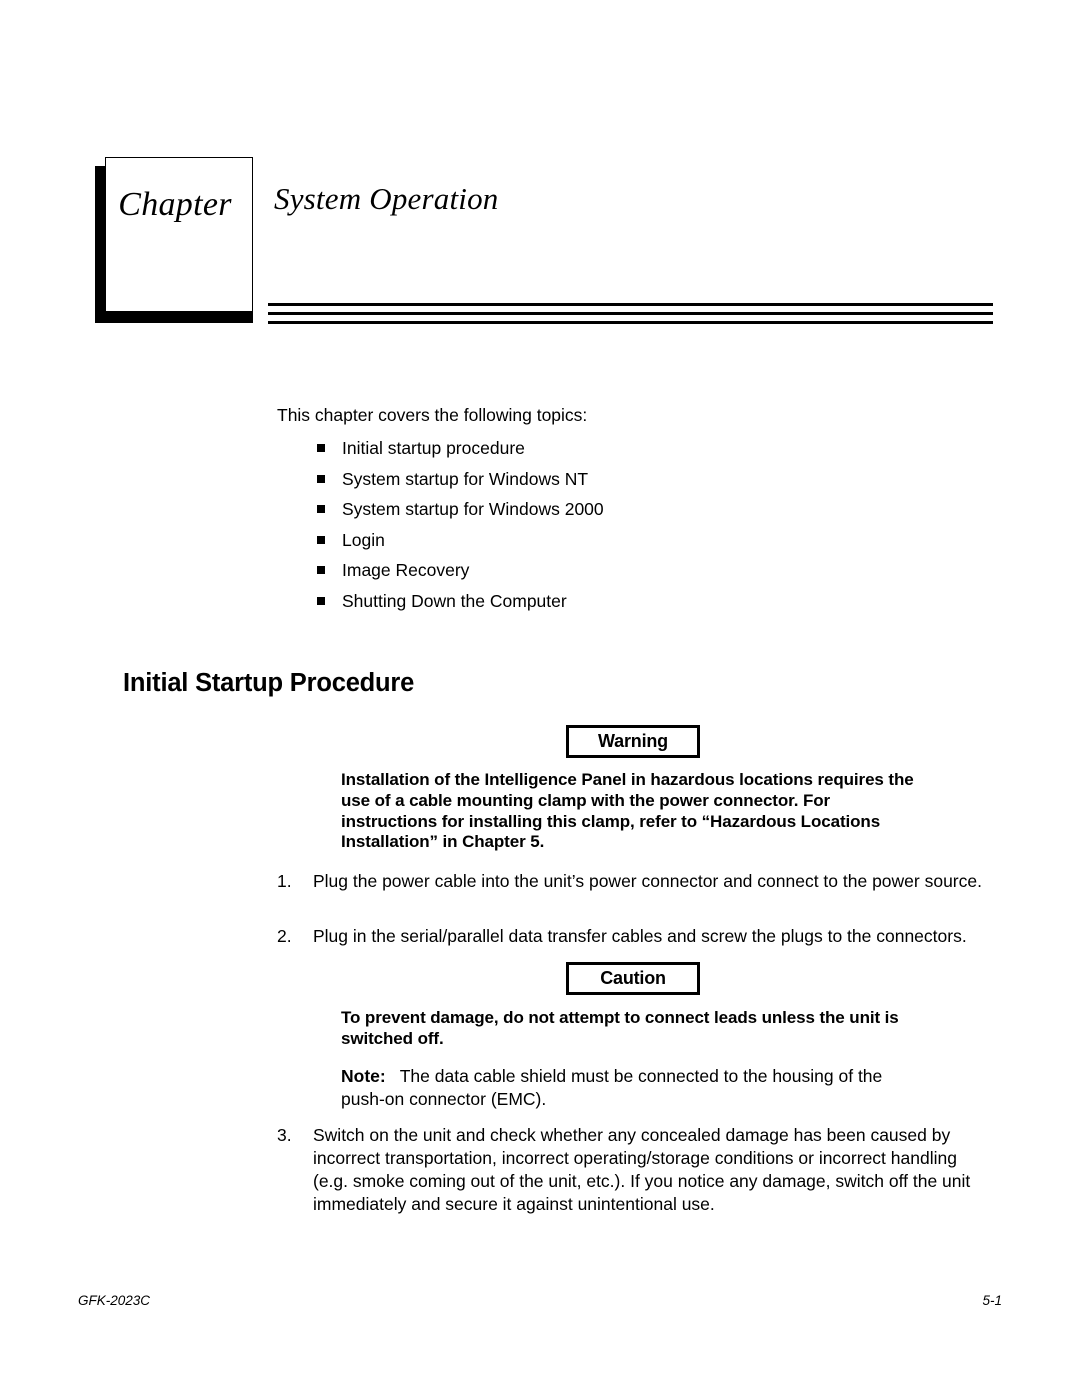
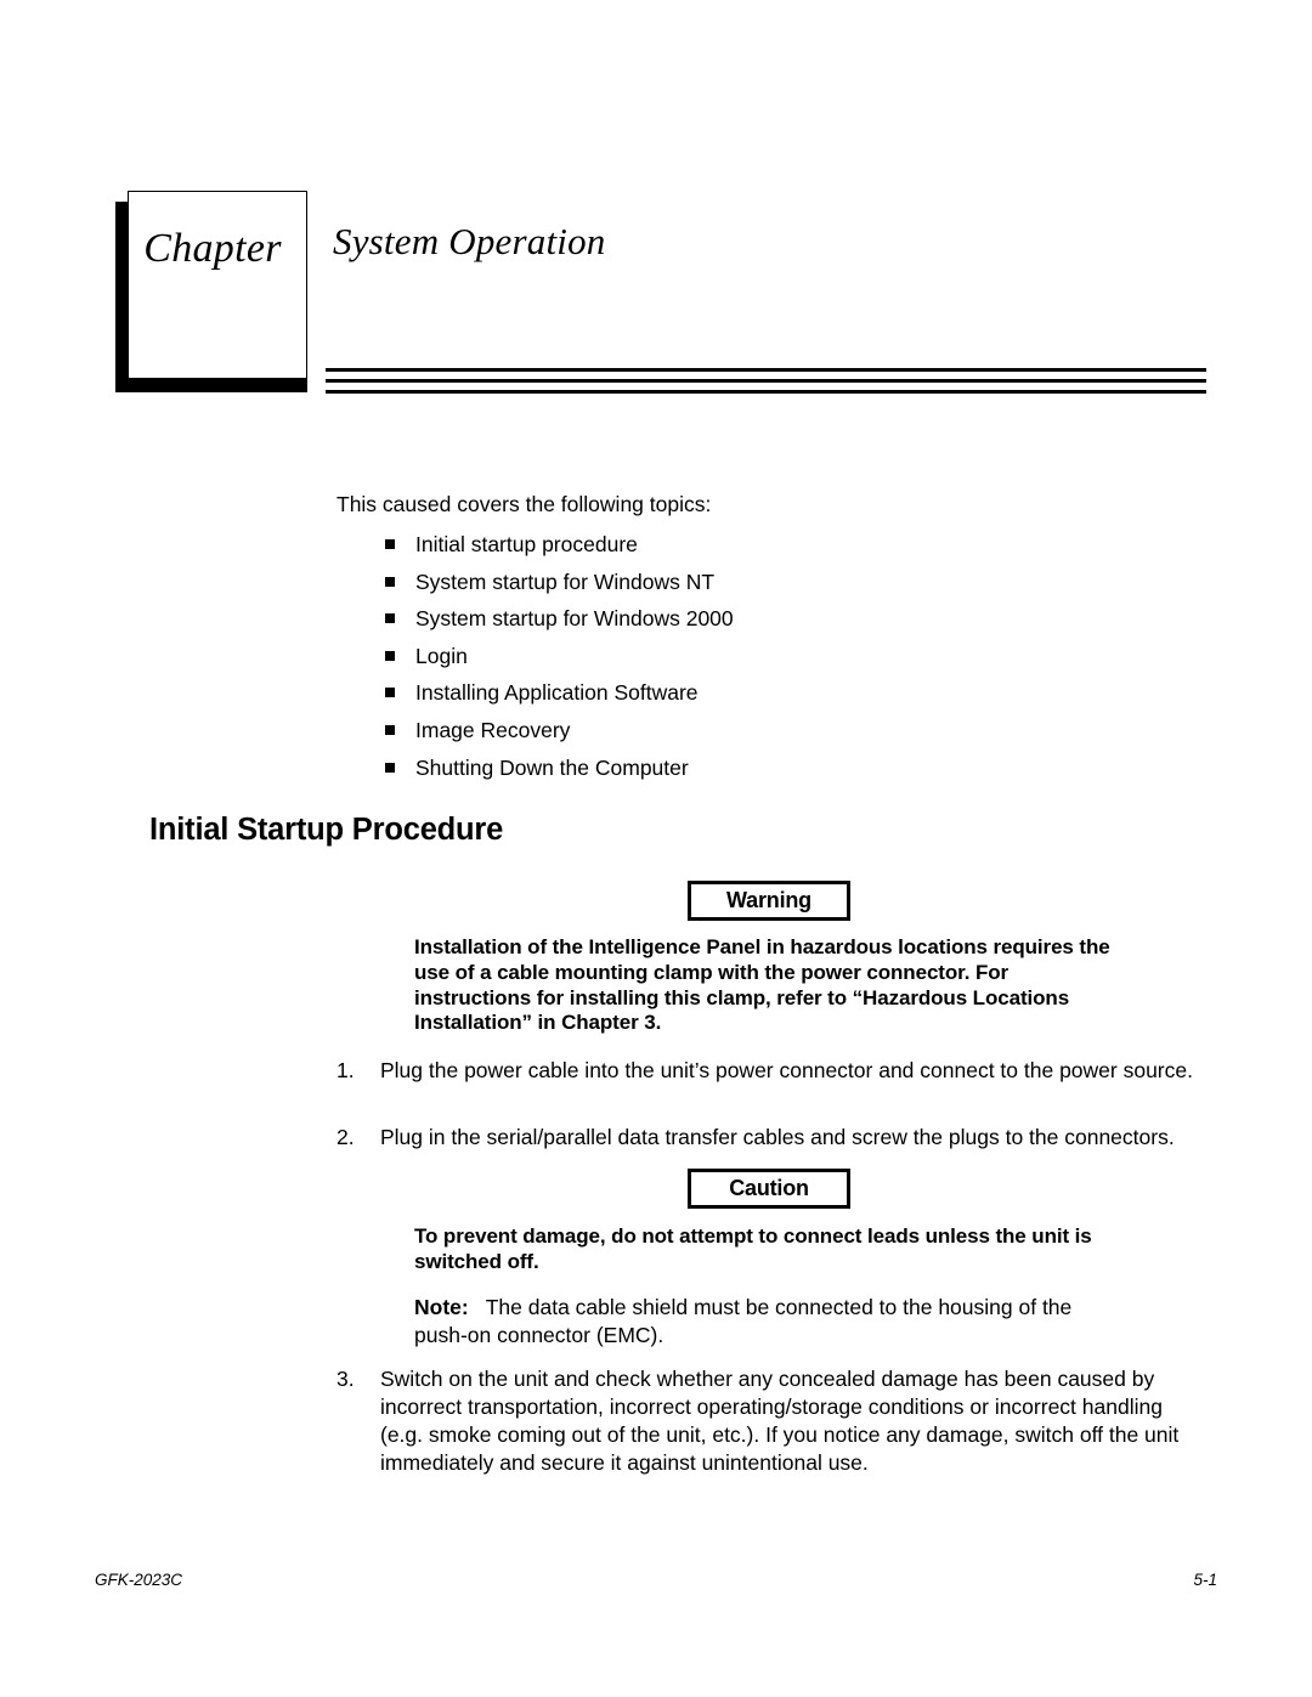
  Chapter
  System Operation
- This chapter covers the following topics:
+ This caused covers the following topics:
  Initial startup procedure
  System startup for Windows NT
  System startup for Windows 2000
  Login
+ Installing Application Software
  Image Recovery
  Shutting Down the Computer
  Initial Startup Procedure
  Warning
- Installation of the Intelligence Panel in hazardous locations requires the use of a cable mounting clamp with the power connector. For instructions for installing this clamp, refer to “Hazardous Locations Installation” in Chapter 5.
+ Installation of the Intelligence Panel in hazardous locations requires the use of a cable mounting clamp with the power connector. For instructions for installing this clamp, refer to “Hazardous Locations Installation” in Chapter 3.
  1.
  Plug the power cable into the unit’s power connector and connect to the power source.
  2.
  Plug in the serial/parallel data transfer cables and screw the plugs to the connectors.
  Caution
  To prevent damage, do not attempt to connect leads unless the unit is switched off.
  Note: The data cable shield must be connected to the housing of the push-on connector (EMC).
  3.
  Switch on the unit and check whether any concealed damage has been caused by incorrect transportation, incorrect operating/storage conditions or incorrect handling (e.g. smoke coming out of the unit, etc.). If you notice any damage, switch off the unit immediately and secure it against unintentional use.
  GFK-2023C
  5-1
